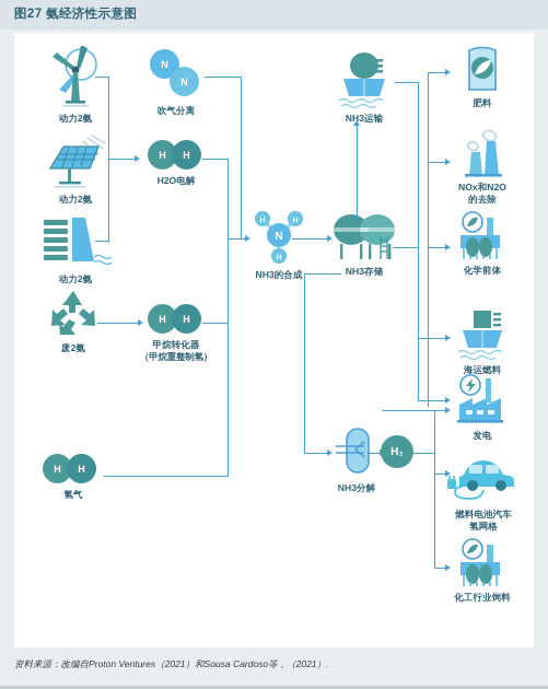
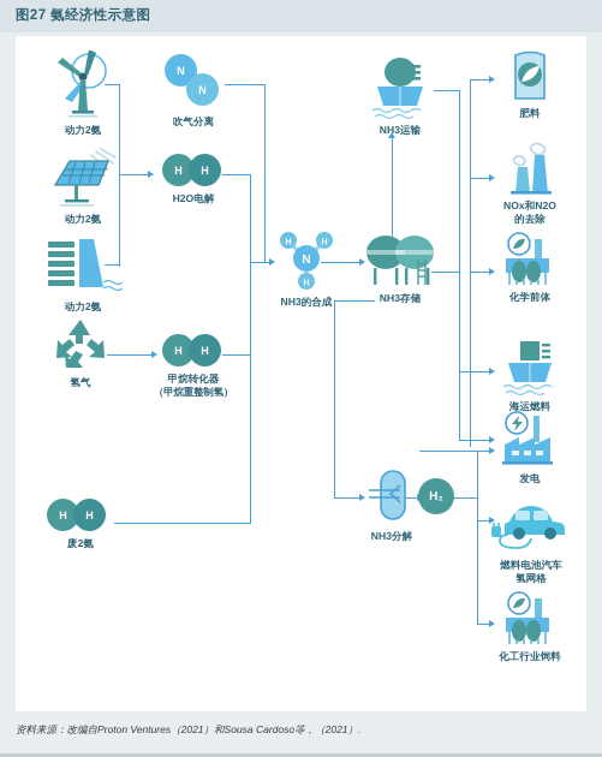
  图27 氨经济性示意图
  动力2氨
  动力2氨
  动力2氨
- 废2氨
+ 氢气
  H
  H
- 氢气
+ 废2氨
  N
  N
  吹气分离
  H
  H
  H2O电解
  H
  H
  甲烷转化器
  （甲烷重整制氢）
  N
  NH3的合成
  NH3存储
  NH3运输
  NH3分解
  H₂
  肥料
  NOx和N2O
  的去除
  化学前体
  海运燃料
  发电
  燃料电池汽车
  氢网格
  化工行业饲料
  资料来源：改编自Proton Ventures（2021）和Sousa Cardoso等，（2021）.
